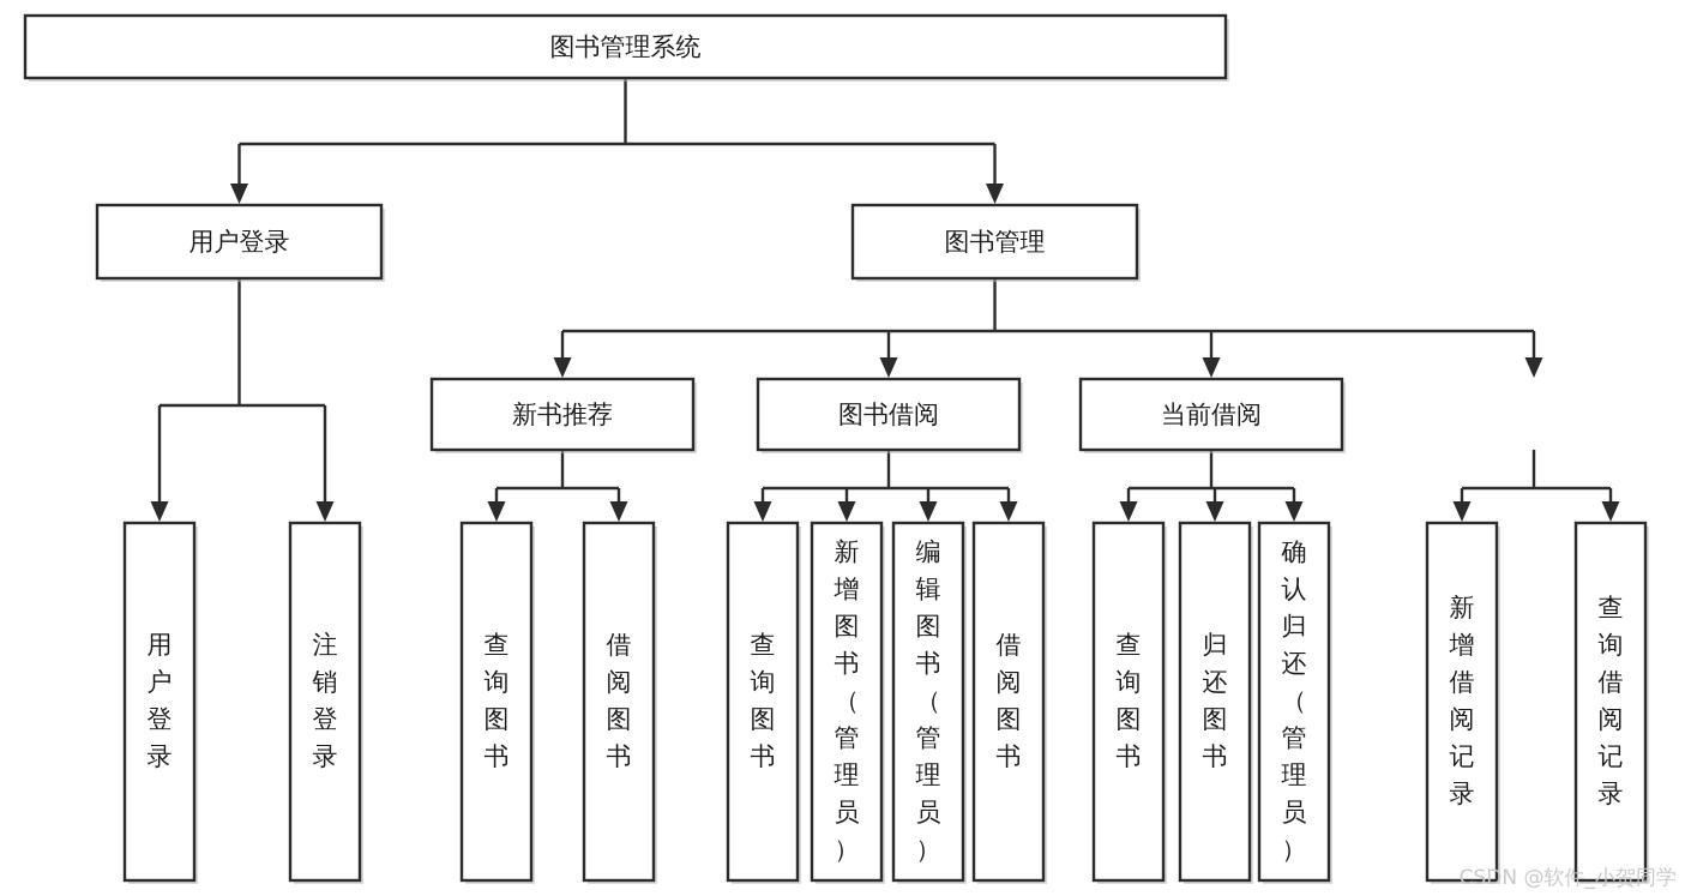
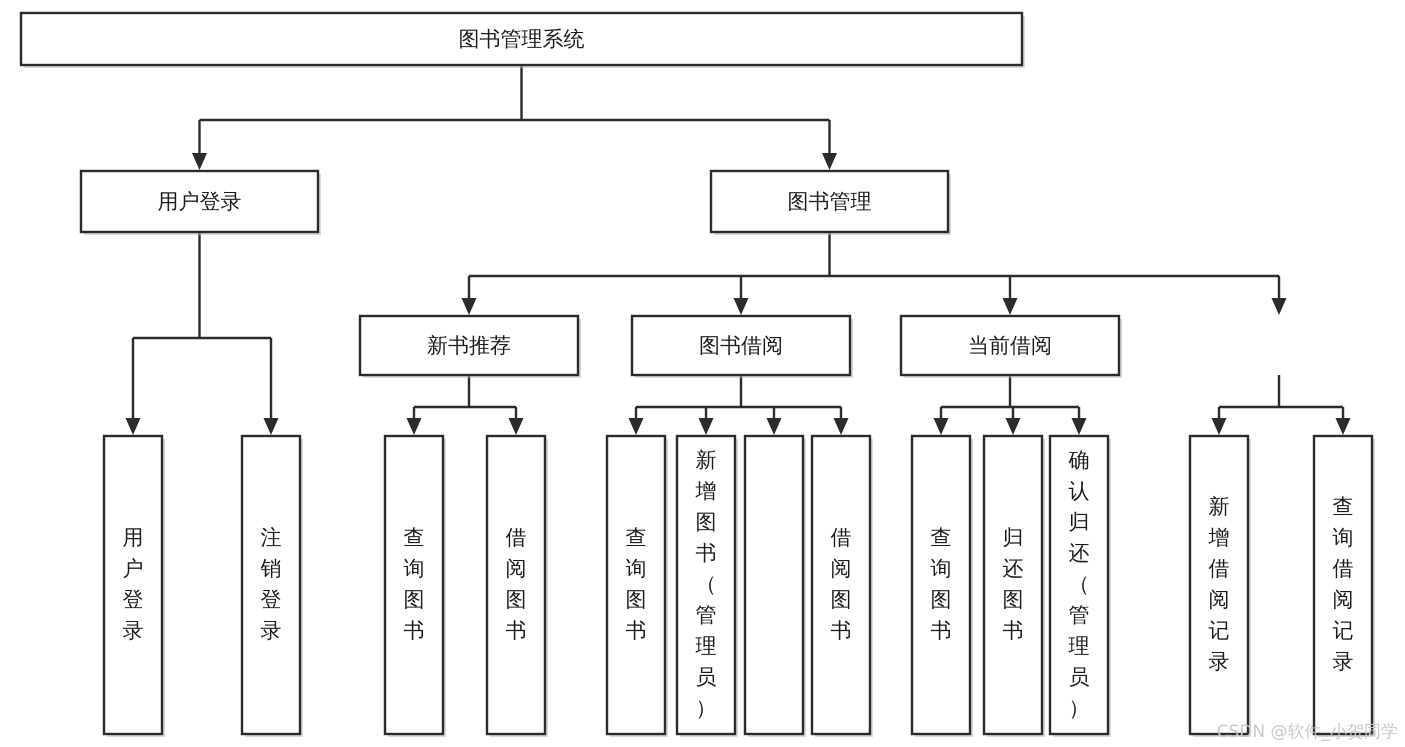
  图书管理系统
  用户登录
  图书管理
  新书推荐
  图书借阅
  当前借阅
  用户登录
  注销登录
  查询图书
  借阅图书
  查询图书
  新增图书（管理员）
- 编辑图书（管理员）
  借阅图书
  查询图书
  归还图书
  确认归还（管理员）
  新增借阅记录
  查询借阅记录
  CSDN @软件_小贺同学
